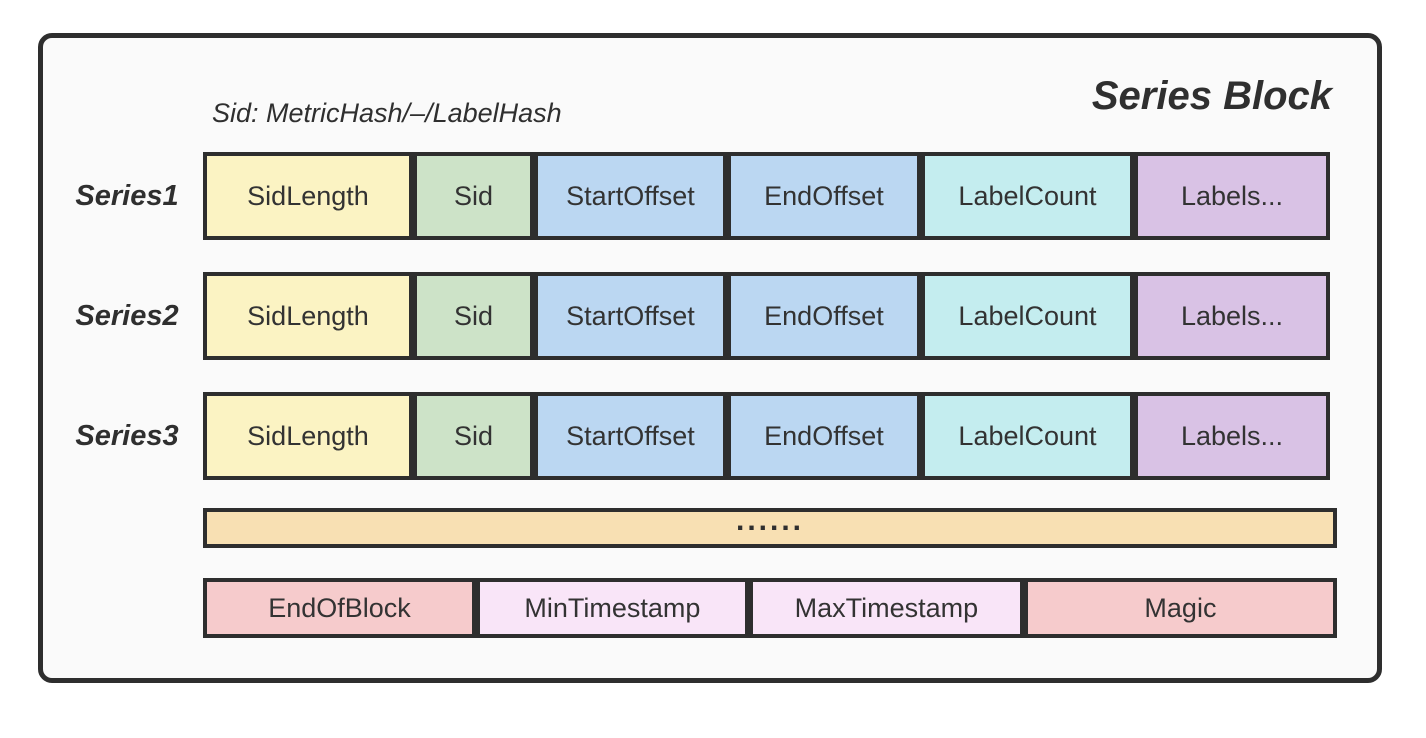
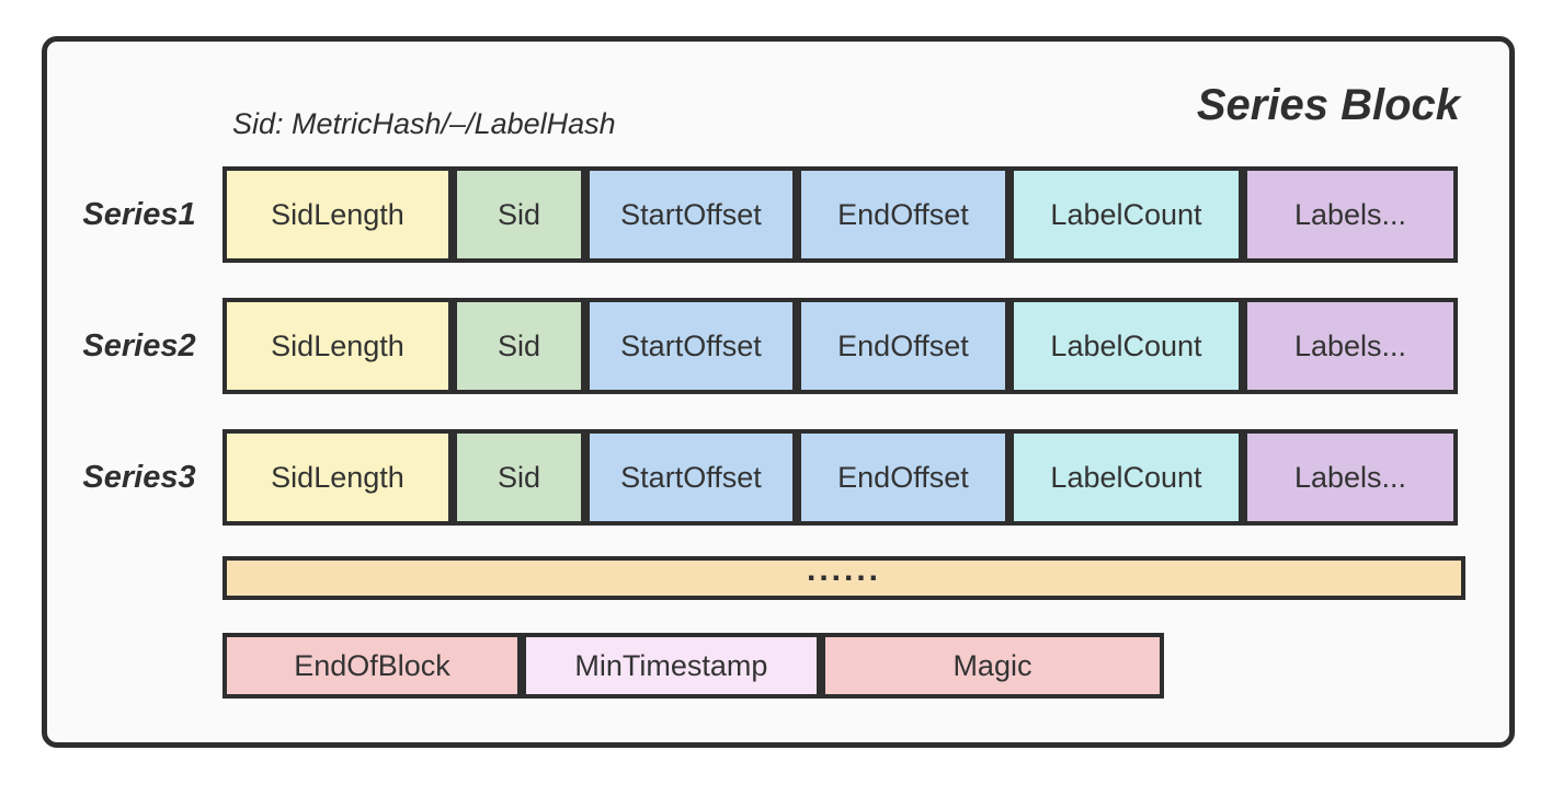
  Sid: MetricHash/–/LabelHash
  Series Block
  Series1
  SidLength
  Sid
  StartOffset
  EndOffset
  LabelCount
  Labels...
  Series2
  SidLength
  Sid
  StartOffset
  EndOffset
  LabelCount
  Labels...
  Series3
  SidLength
  Sid
  StartOffset
  EndOffset
  LabelCount
  Labels...
  ......
  EndOfBlock
  MinTimestamp
- MaxTimestamp
  Magic
